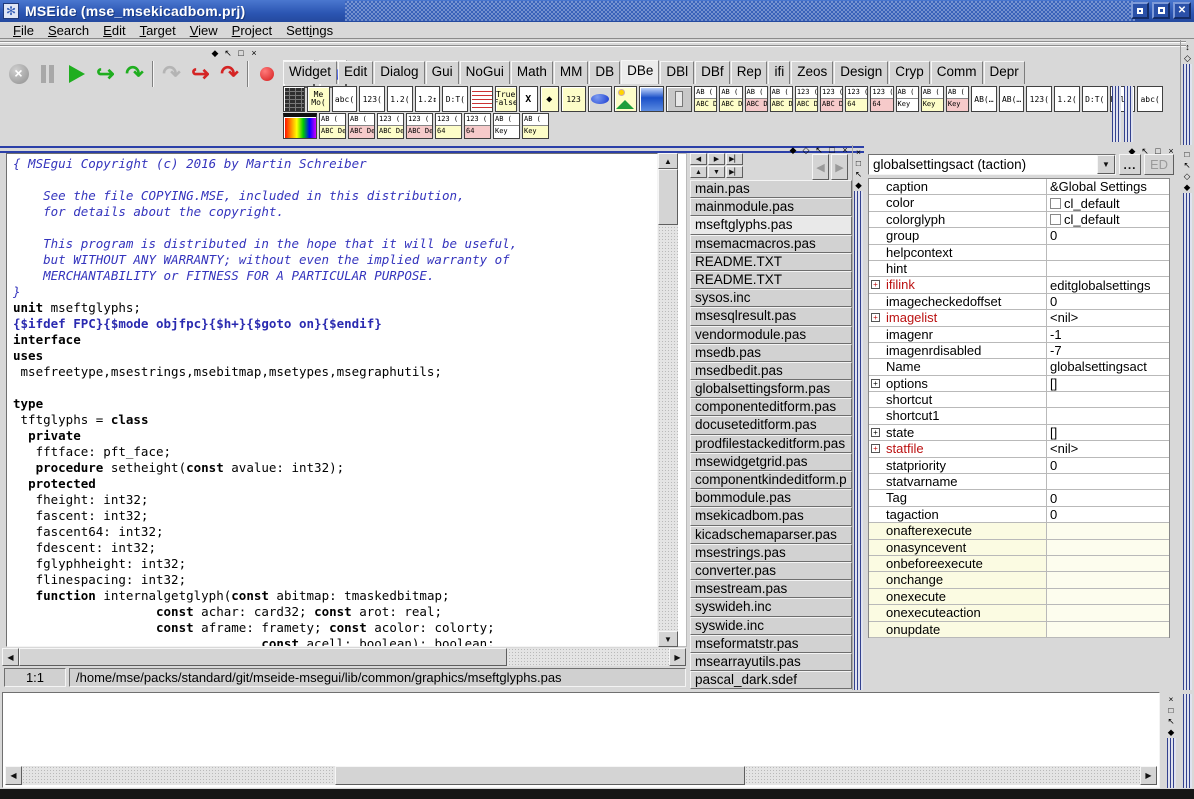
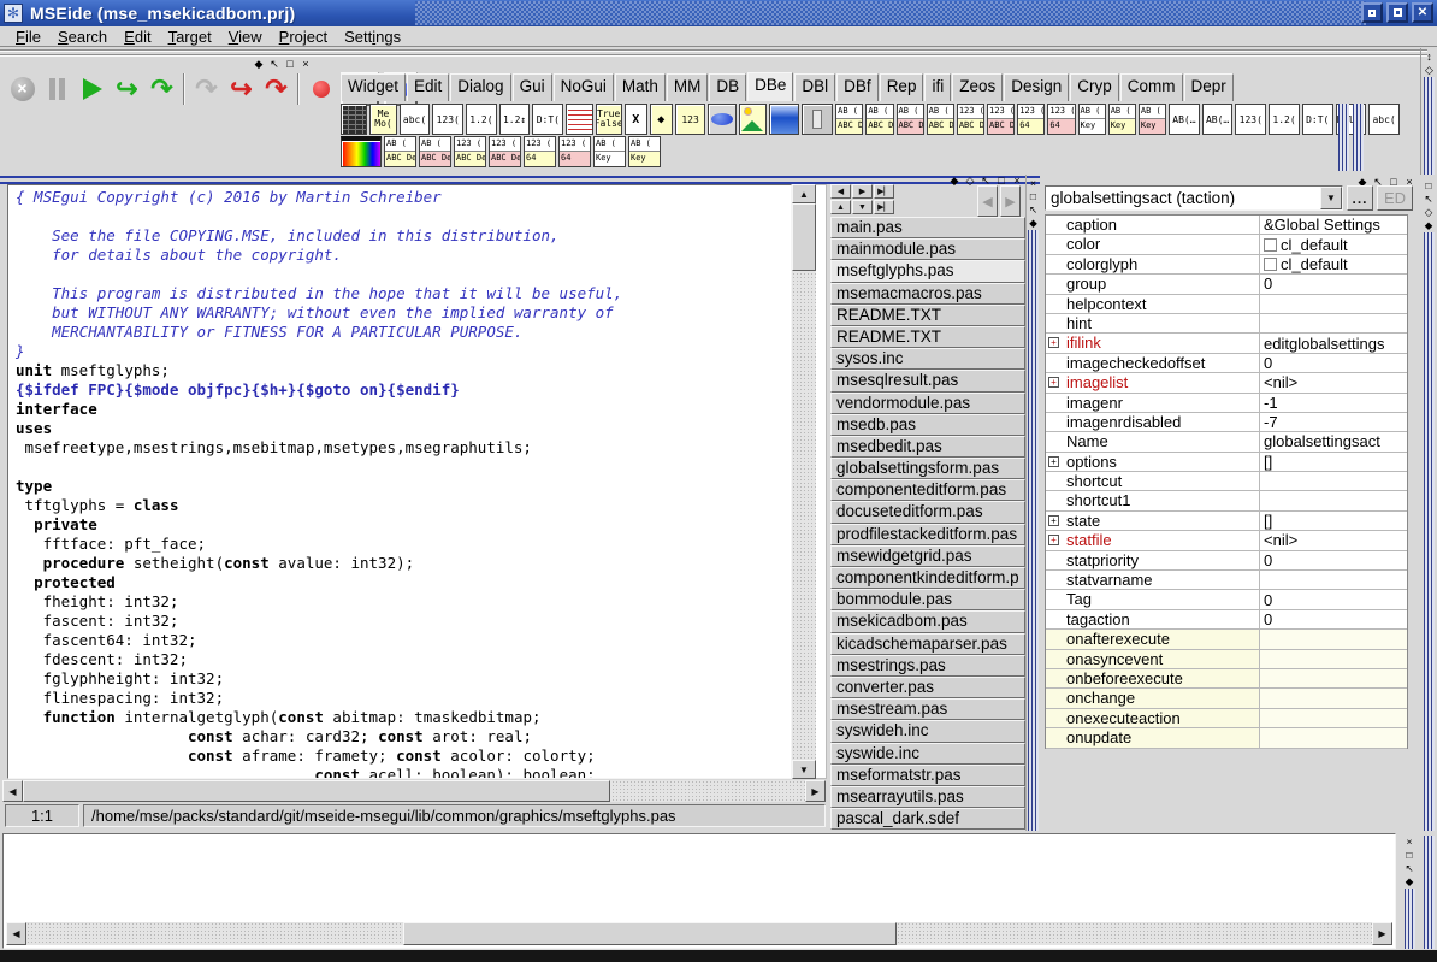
  ✻
  MSEide (mse_msekicadbom.prj)
  ✕
  File
  Search
  Edit
  Target
  View
  Project
  Settings
  ◆
  ↖
  □
  ×
  ×
  ↪
  ↷
  ↷
  ↪
  ↷
  Widget
  Edit
  Dialog
  Gui
  NoGui
  Math
  MM
  DB
  DBe
  DBl
  DBf
  Rep
  ifi
  Zeos
  Design
  Cryp
  Comm
  Depr
  Me
  Mo(
  abc(
  123(
  1.2(
  1.2↕
  D:T(
  True
  False
  X
  ◆
  123
  AB (
  ABC D
  AB (
  ABC D
  AB (
  ABC D
  AB (
  ABC D
  123 (
  ABC D
  123 (
  ABC D
  123 (
  64
  123 (
  64
  AB (
  Key
  AB (
  Key
  AB (
  Key
  AB(…
  AB(…
  123(
  1.2(
  D:T(
  abc(
  AB (
  ABC De
  AB (
  ABC De
  123 (
  ABC De
  123 (
  ABC De
  123 (
  64
  123 (
  64
  AB (
  Key
  AB (
  Key
  ↕
  ◇
  { MSEgui Copyright (c) 2016 by Martin Schreiber
  See the file COPYING.MSE, included in this distribution,
  for details about the copyright.
  This program is distributed in the hope that it will be useful,
  but WITHOUT ANY WARRANTY; without even the implied warranty of
  MERCHANTABILITY or FITNESS FOR A PARTICULAR PURPOSE.
  }
  unit mseftglyphs;
  {$ifdef FPC}{$mode objfpc}{$h+}{$goto on}{$endif}
  interface
  uses
  msefreetype,msestrings,msebitmap,msetypes,msegraphutils;
  type
  tftglyphs = class
  private
  fftface: pft_face;
  procedure setheight(const avalue: int32);
  protected
  fheight: int32;
  fascent: int32;
  fascent64: int32;
  fdescent: int32;
  fglyphheight: int32;
  flinespacing: int32;
  function internalgetglyph(const abitmap: tmaskedbitmap;
  const achar: card32; const arot: real;
  const aframe: framety; const acolor: colorty;
  const acell: boolean): boolean;
  ▲
  ▼
  ◀
  ▶
  1:1
  /home/mse/packs/standard/git/mseide-msegui/lib/common/graphics/mseftglyphs.pas
  ◆
  ◇
  ↖
  □
  ×
  ◀
  ▶
  main.pas
  mainmodule.pas
  mseftglyphs.pas
  msemacmacros.pas
  README.TXT
  README.TXT
  sysos.inc
  msesqlresult.pas
  vendormodule.pas
  msedb.pas
  msedbedit.pas
  globalsettingsform.pas
  componenteditform.pas
  docuseteditform.pas
  prodfilestackeditform.pas
  msewidgetgrid.pas
  componentkindeditform.p
  bommodule.pas
  msekicadbom.pas
  kicadschemaparser.pas
  msestrings.pas
  converter.pas
  msestream.pas
  syswideh.inc
  syswide.inc
  mseformatstr.pas
  msearrayutils.pas
  pascal_dark.sdef
  ×
  □
  ↖
  ◆
  ◆
  ↖
  □
  ×
  globalsettingsact (taction)
  ▼
  ...
  ED
  caption
  &Global Settings
  color
  cl_default
  colorglyph
  cl_default
  group
  0
  helpcontext
  hint
  +
  ifilink
  editglobalsettings
  imagecheckedoffset
  0
  +
  imagelist
  <nil>
  imagenr
  -1
  imagenrdisabled
  -7
  Name
  globalsettingsact
  +
  options
  []
  shortcut
  shortcut1
  +
  state
  []
  +
  statfile
  <nil>
  statpriority
  0
  statvarname
  Tag
  0
  tagaction
  0
  onafterexecute
  onasyncevent
  onbeforeexecute
  onchange
- onexecute
  onexecuteaction
  onupdate
  □
  ↖
  ◇
  ◆
  ◀
  ▶
  ×
  □
  ↖
  ◆
